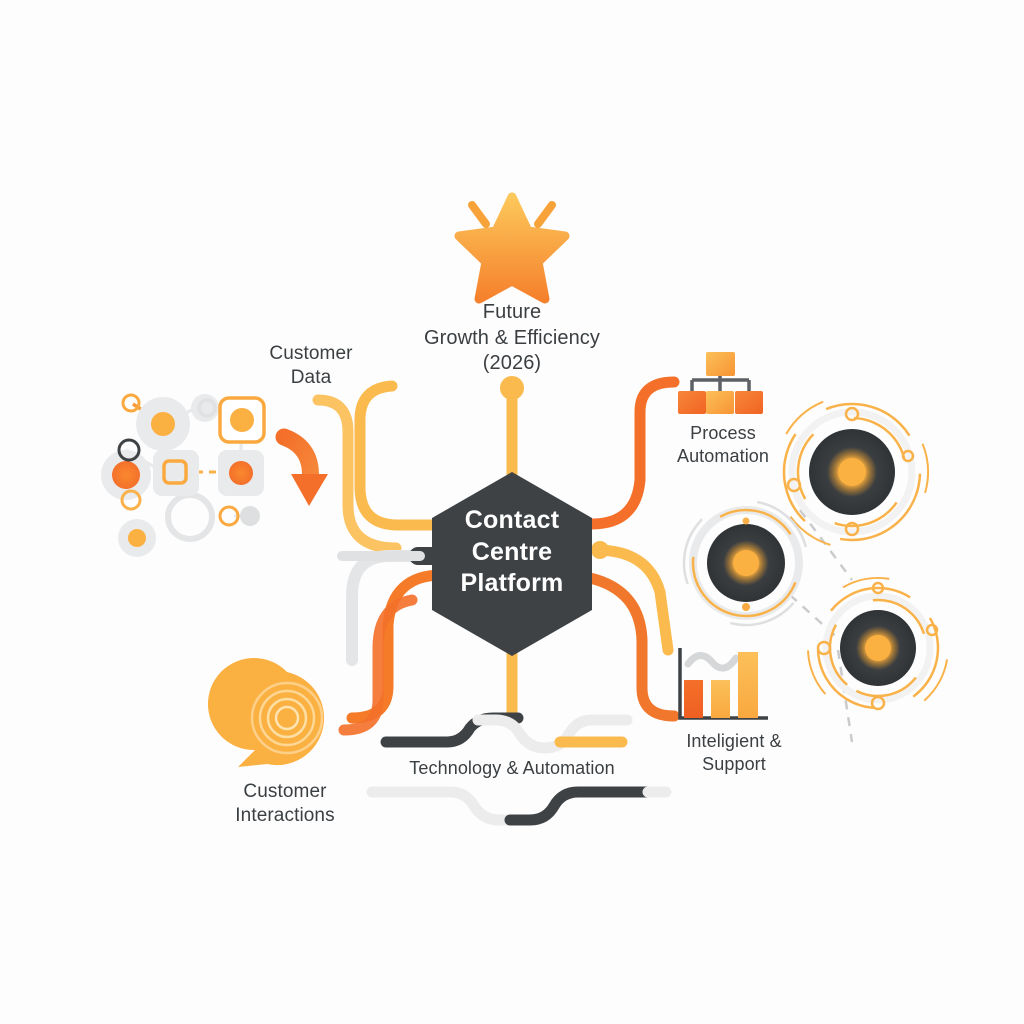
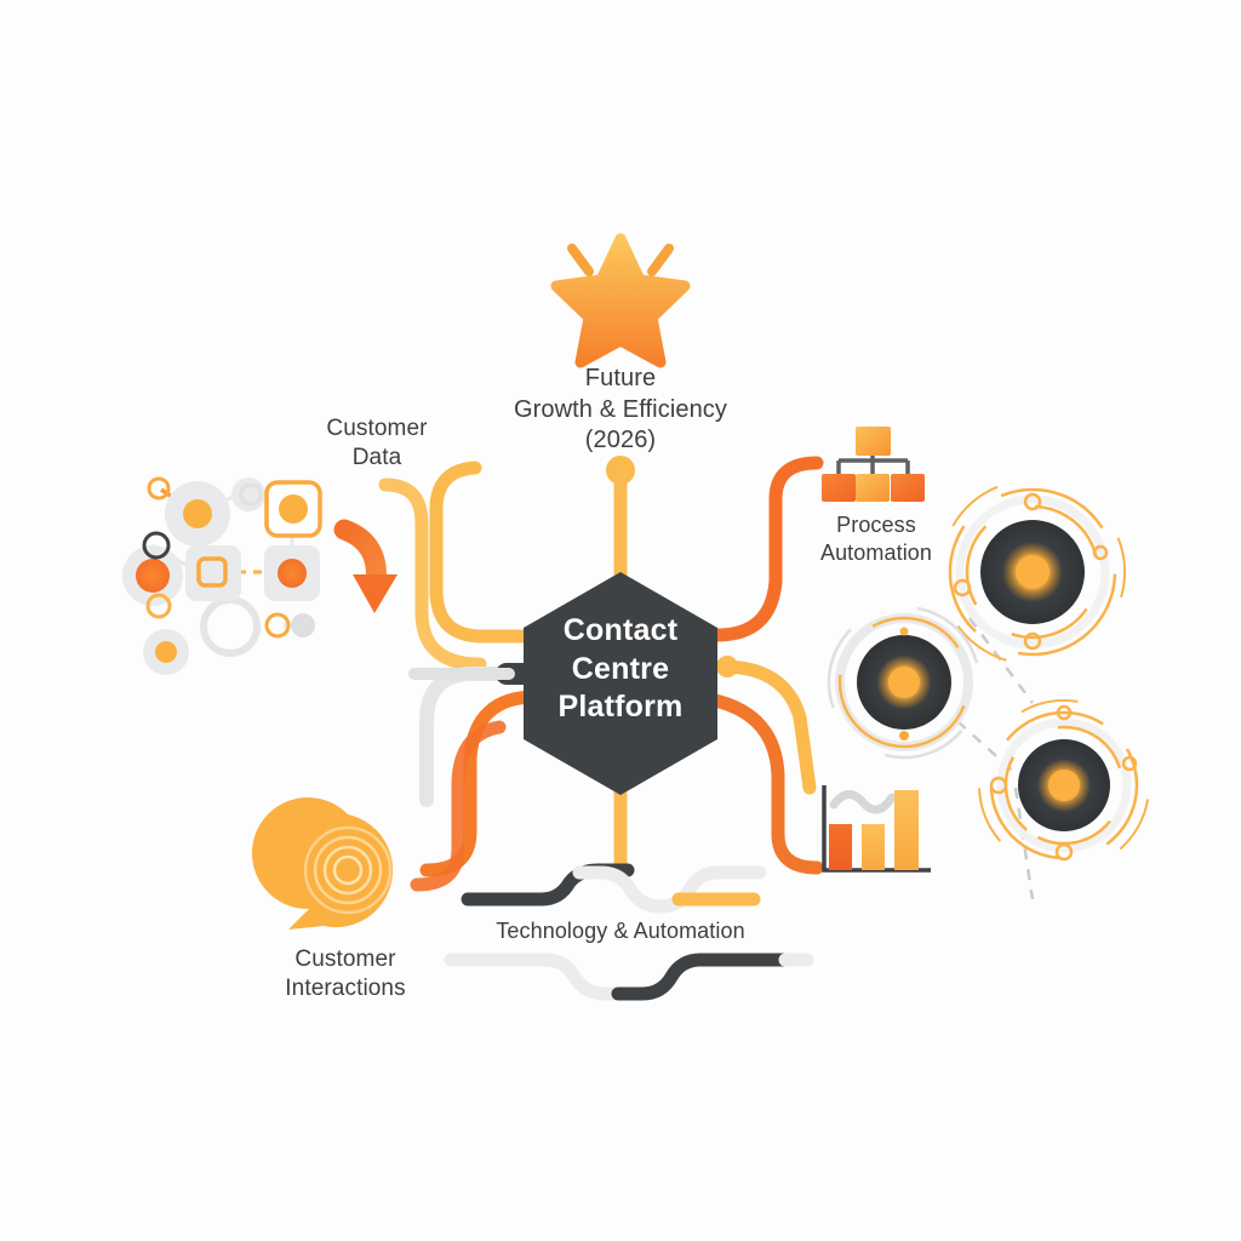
  Contact
  Centre
  Platform
  Future
  Growth & Efficiency
  (2026)
  Customer
  Data
  Process
  Automation
- Inteligient &
- Support
  Technology & Automation
  Customer
  Interactions
